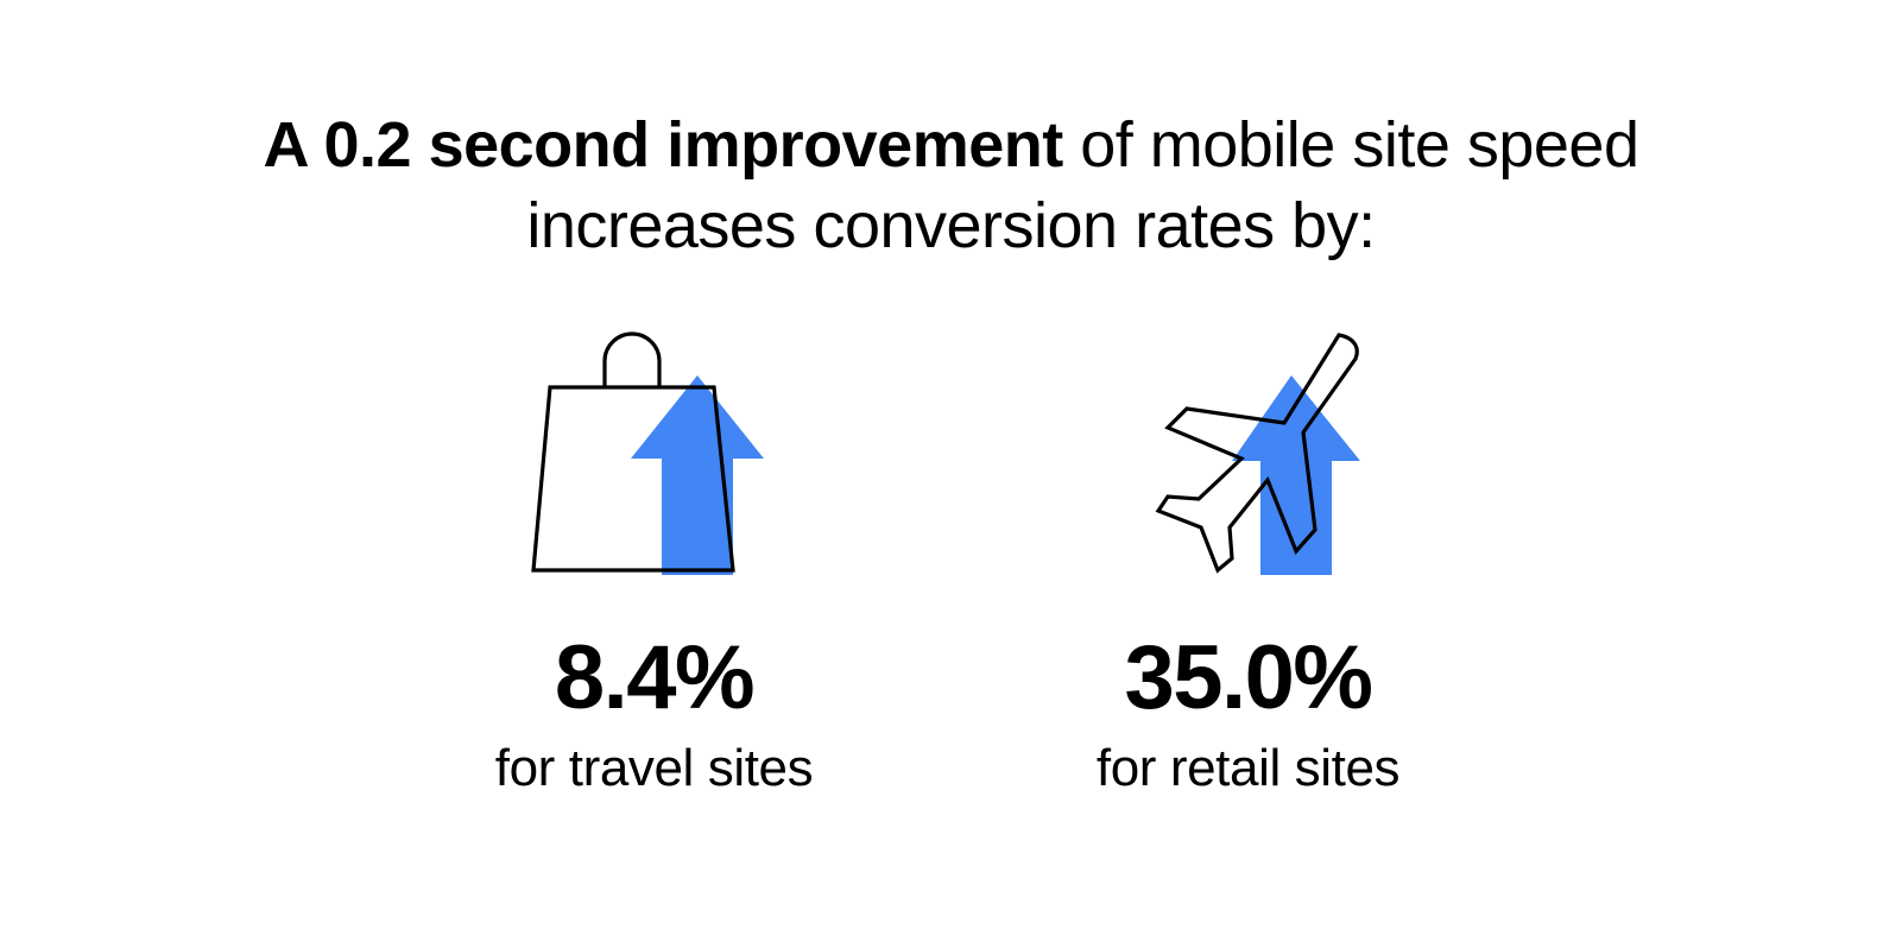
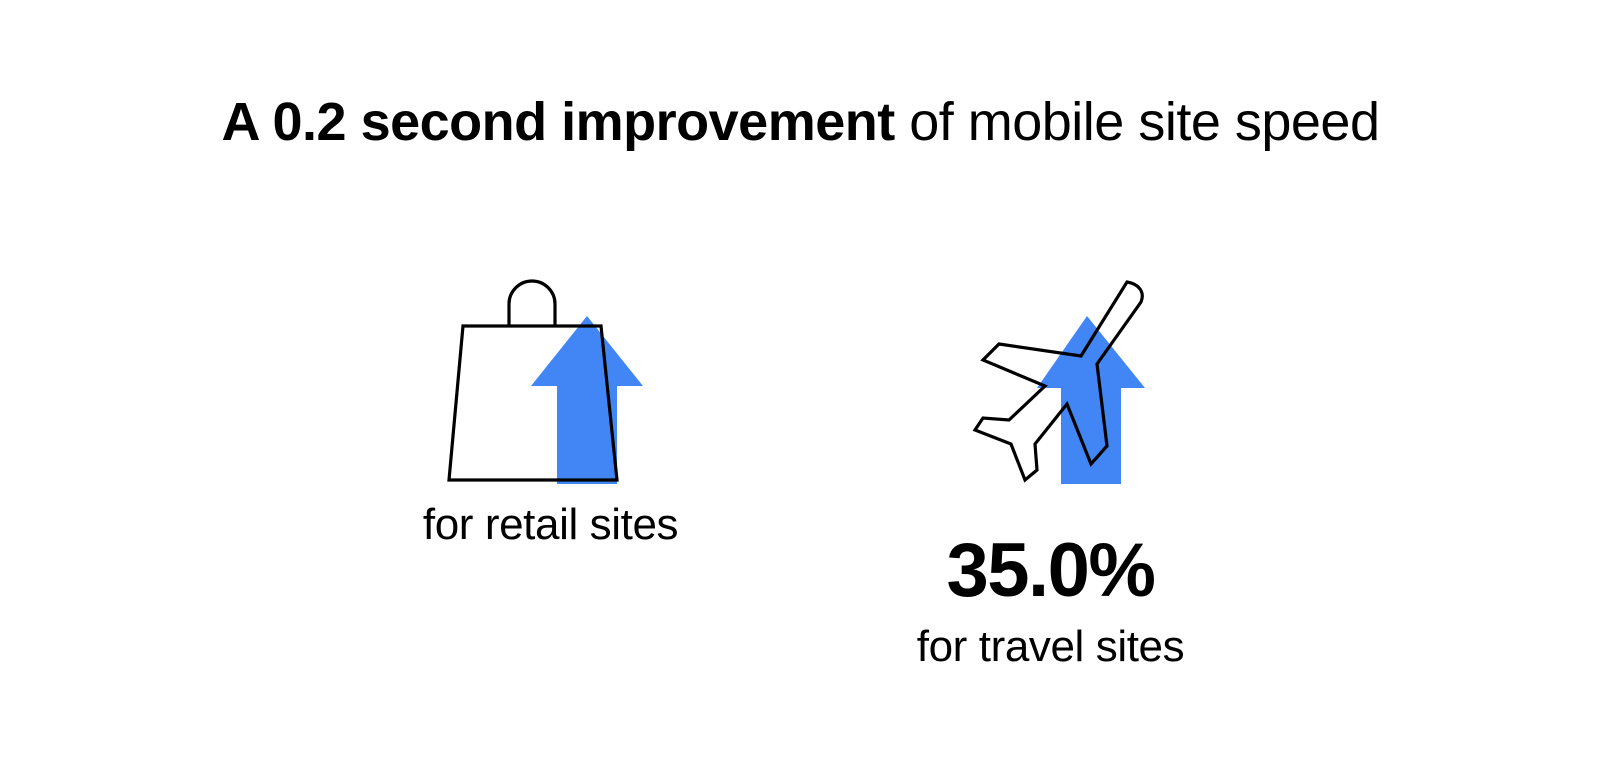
  A 0.2 second improvement of mobile site speed
- increases conversion rates by:
- 8.4%
- for travel sites
+ for retail sites
  35.0%
- for retail sites
+ for travel sites
